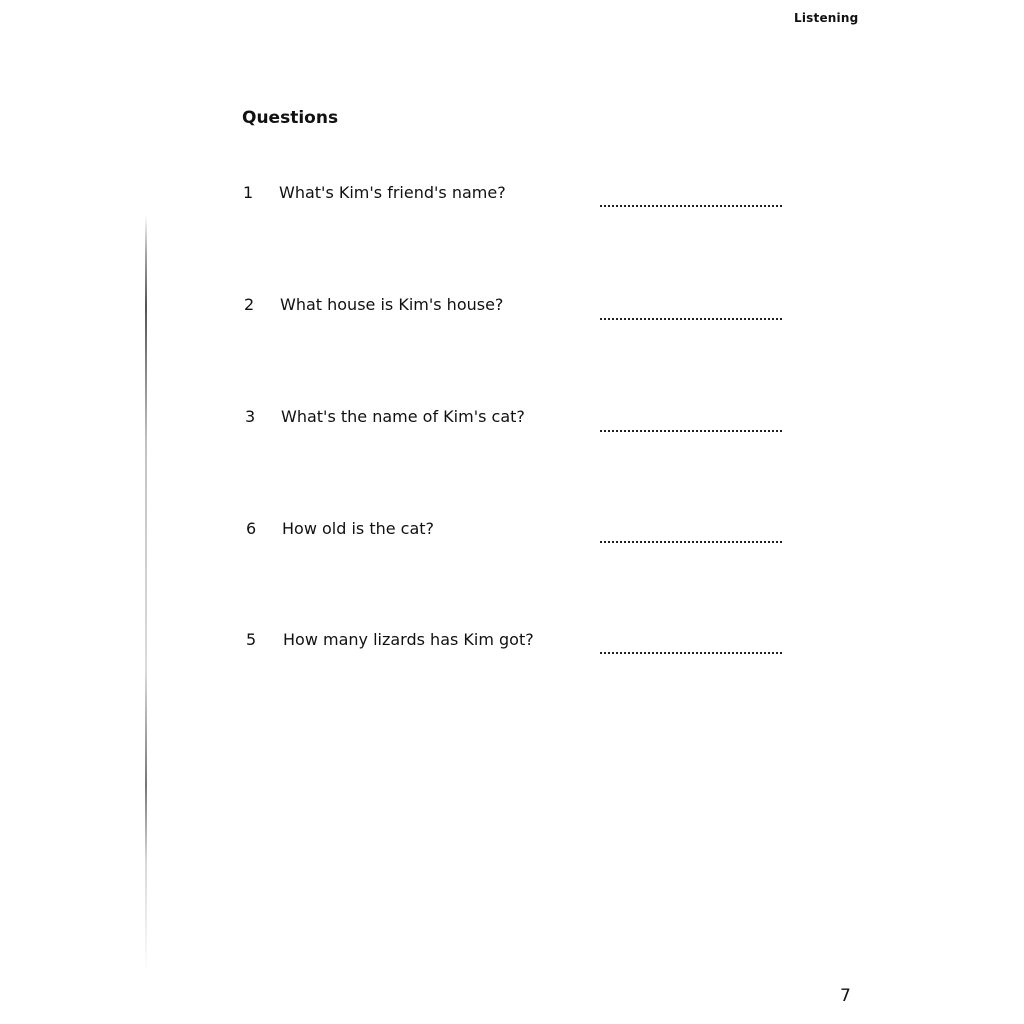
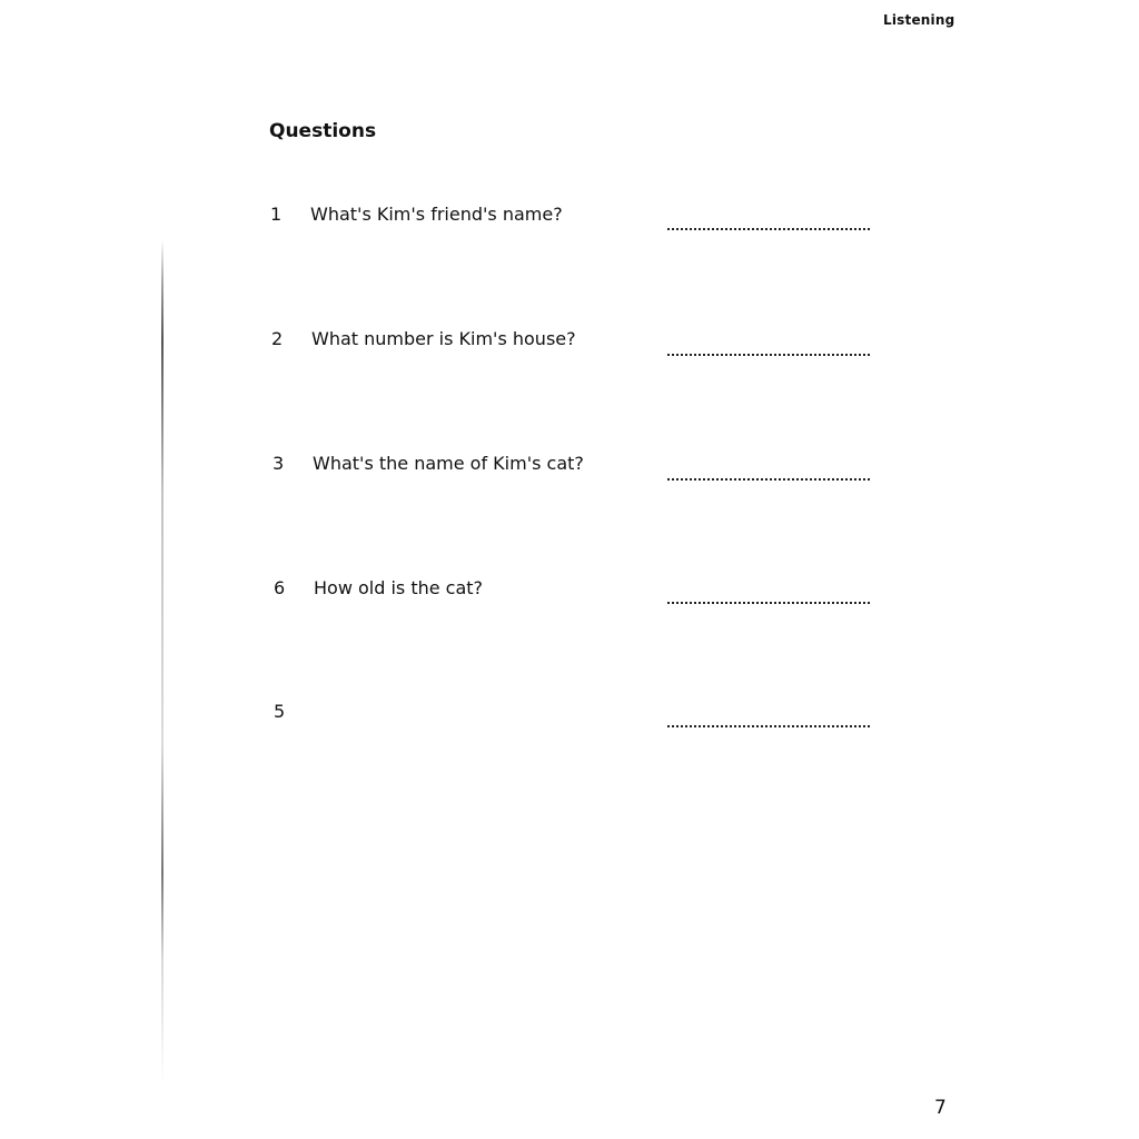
  Listening
  Questions
  1
  What's Kim's friend's name?
  2
- What house is Kim's house?
+ What number is Kim's house?
  3
  What's the name of Kim's cat?
  6
  How old is the cat?
  5
- How many lizards has Kim got?
  7
